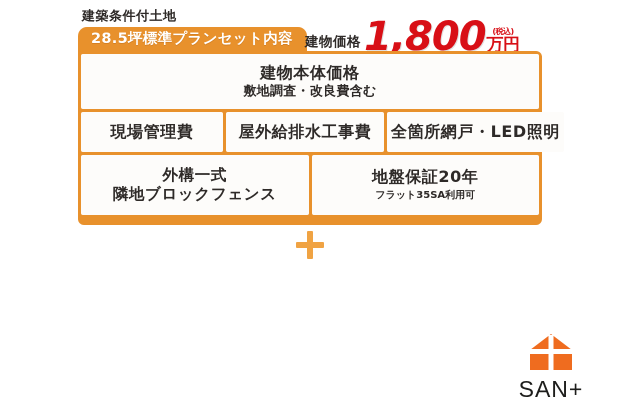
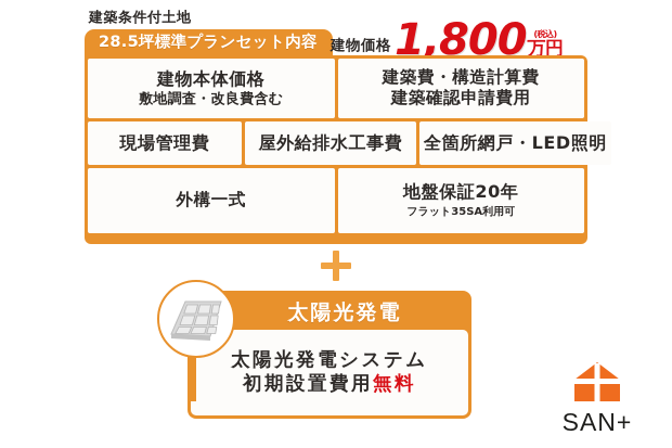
  建築条件付土地
  28.5坪標準プランセット内容
  建物価格
  1,800
  (税込)
  万円
  建物本体価格
  敷地調査・改良費含む
+ 建築費・構造計算費
+ 建築確認申請費用
  現場管理費
  屋外給排水工事費
  全箇所網戸・LED照明
  外構一式
- 隣地ブロックフェンス
  地盤保証20年
  フラット35SA利用可
+ 太陽光発電
+ 太陽光発電システム
+ 初期設置費用無料
  SAN+
